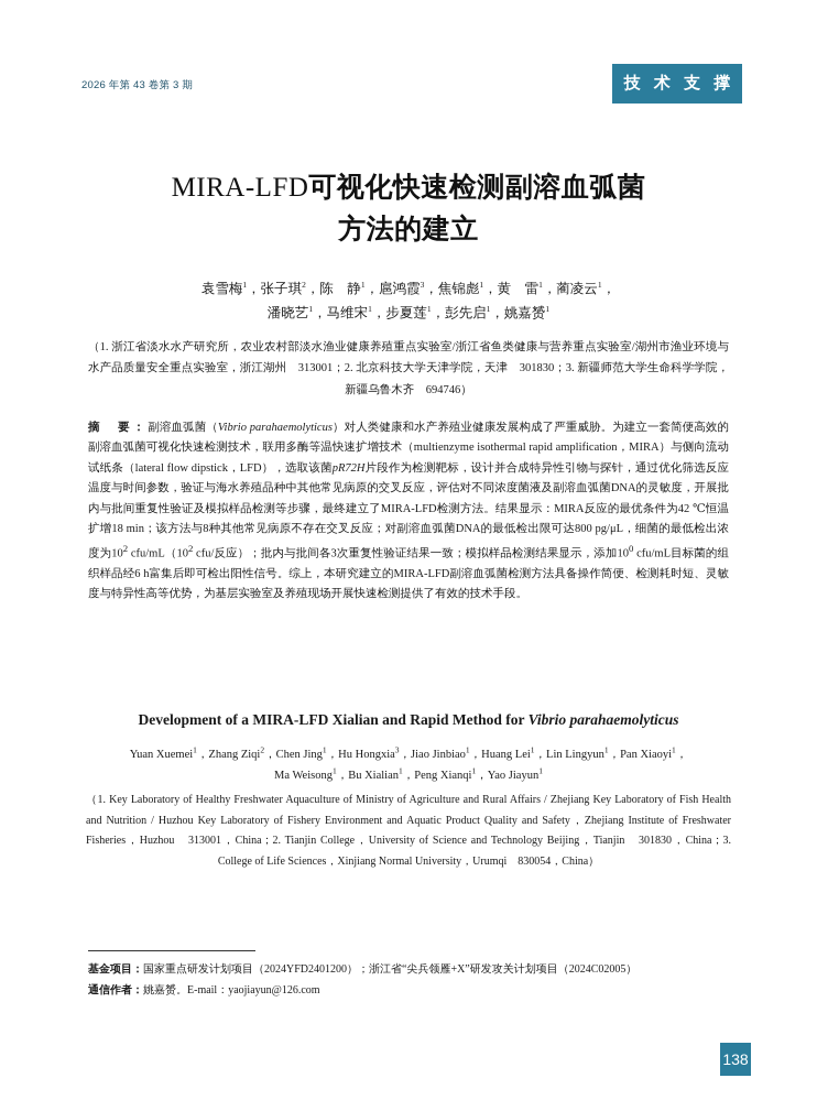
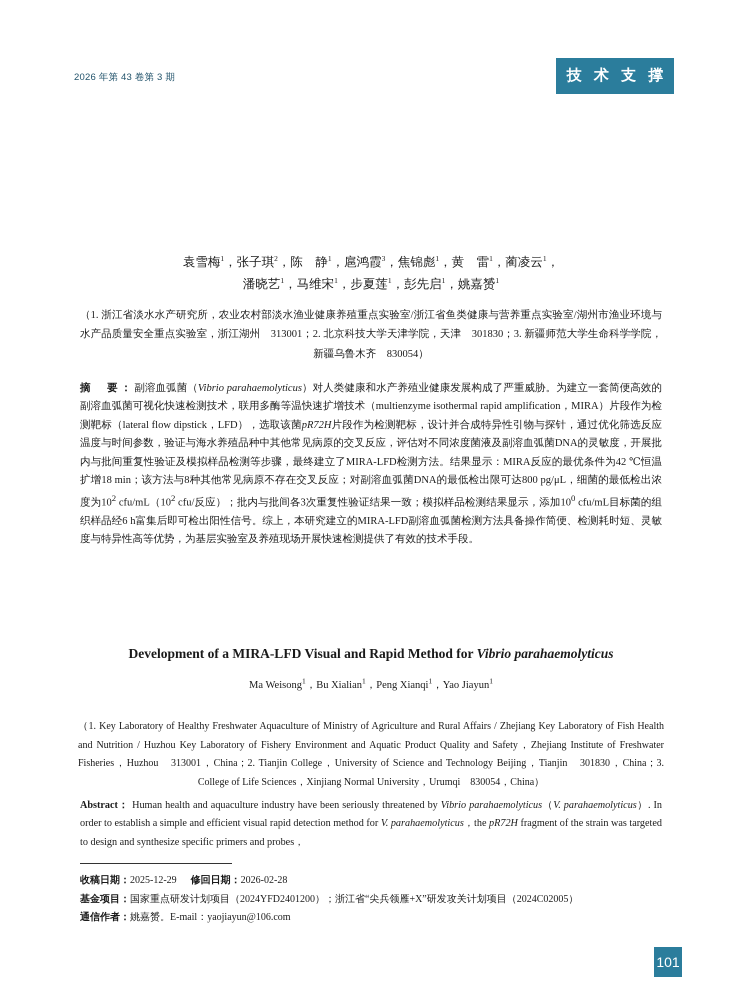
  2026 年第 43 卷第 3 期
  技 术 支 撑
- MIRA-LFD可视化快速检测副溶血弧菌
- 方法的建立
  袁雪梅1，张子琪2，陈 静1，扈鸿霞3，焦锦彪1，黄 雷1，蔺凌云1，
  潘晓艺1，马维宋1，步夏莲1，彭先启1，姚嘉赟1
- （1. 浙江省淡水水产研究所，农业农村部淡水渔业健康养殖重点实验室/浙江省鱼类健康与营养重点实验室/湖州市渔业环境与水产品质量安全重点实验室，浙江湖州 313001；2. 北京科技大学天津学院，天津 301830；3. 新疆师范大学生命科学学院，新疆乌鲁木齐 694746）
+ （1. 浙江省淡水水产研究所，农业农村部淡水渔业健康养殖重点实验室/浙江省鱼类健康与营养重点实验室/湖州市渔业环境与水产品质量安全重点实验室，浙江湖州 313001；2. 北京科技大学天津学院，天津 301830；3. 新疆师范大学生命科学学院，新疆乌鲁木齐 830054）
- 摘 要：副溶血弧菌（Vibrio parahaemolyticus）对人类健康和水产养殖业健康发展构成了严重威胁。为建立一套简便高效的副溶血弧菌可视化快速检测技术，联用多酶等温快速扩增技术（multienzyme isothermal rapid amplification，MIRA）与侧向流动试纸条（lateral flow dipstick，LFD），选取该菌pR72H片段作为检测靶标，设计并合成特异性引物与探针，通过优化筛选反应温度与时间参数，验证与海水养殖品种中其他常见病原的交叉反应，评估对不同浓度菌液及副溶血弧菌DNA的灵敏度，开展批内与批间重复性验证及模拟样品检测等步骤，最终建立了MIRA-LFD检测方法。结果显示：MIRA反应的最优条件为42 ℃恒温扩增18 min；该方法与8种其他常见病原不存在交叉反应；对副溶血弧菌DNA的最低检出限可达800 pg/μL，细菌的最低检出浓度为102 cfu/mL（102 cfu/反应）；批内与批间各3次重复性验证结果一致；模拟样品检测结果显示，添加100 cfu/mL目标菌的组织样品经6 h富集后即可检出阳性信号。综上，本研究建立的MIRA-LFD副溶血弧菌检测方法具备操作简便、检测耗时短、灵敏度与特异性高等优势，为基层实验室及养殖现场开展快速检测提供了有效的技术手段。
+ 摘 要：副溶血弧菌（Vibrio parahaemolyticus）对人类健康和水产养殖业健康发展构成了严重威胁。为建立一套简便高效的副溶血弧菌可视化快速检测技术，联用多酶等温快速扩增技术（multienzyme isothermal rapid amplification，MIRA）片段作为检测靶标（lateral flow dipstick，LFD），选取该菌pR72H片段作为检测靶标，设计并合成特异性引物与探针，通过优化筛选反应温度与时间参数，验证与海水养殖品种中其他常见病原的交叉反应，评估对不同浓度菌液及副溶血弧菌DNA的灵敏度，开展批内与批间重复性验证及模拟样品检测等步骤，最终建立了MIRA-LFD检测方法。结果显示：MIRA反应的最优条件为42 ℃恒温扩增18 min；该方法与8种其他常见病原不存在交叉反应；对副溶血弧菌DNA的最低检出限可达800 pg/μL，细菌的最低检出浓度为102 cfu/mL（102 cfu/反应）；批内与批间各3次重复性验证结果一致；模拟样品检测结果显示，添加100 cfu/mL目标菌的组织样品经6 h富集后即可检出阳性信号。综上，本研究建立的MIRA-LFD副溶血弧菌检测方法具备操作简便、检测耗时短、灵敏度与特异性高等优势，为基层实验室及养殖现场开展快速检测提供了有效的技术手段。
- Development of a MIRA-LFD Xialian and Rapid Method for Vibrio parahaemolyticus
+ Development of a MIRA-LFD Visual and Rapid Method for Vibrio parahaemolyticus
- Yuan Xuemei1，Zhang Ziqi2，Chen Jing1，Hu Hongxia3，Jiao Jinbiao1，Huang Lei1，Lin Lingyun1，Pan Xiaoyi1，
  Ma Weisong1，Bu Xialian1，Peng Xianqi1，Yao Jiayun1
  （1. Key Laboratory of Healthy Freshwater Aquaculture of Ministry of Agriculture and Rural Affairs / Zhejiang Key Laboratory of Fish Health and Nutrition / Huzhou Key Laboratory of Fishery Environment and Aquatic Product Quality and Safety，Zhejiang Institute of Freshwater Fisheries，Huzhou 313001，China；2. Tianjin College，University of Science and Technology Beijing，Tianjin 301830，China；3. College of Life Sciences，Xinjiang Normal University，Urumqi 830054，China）
+ Abstract： Human health and aquaculture industry have been seriously threatened by Vibrio parahaemolyticus（V. parahaemolyticus）. In order to establish a simple and efficient visual rapid detection method for V. parahaemolyticus，the pR72H fragment of the strain was targeted to design and synthesize specific primers and probes，
+ 收稿日期：2025-12-29 修回日期：2026-02-28
  基金项目：国家重点研发计划项目（2024YFD2401200）；浙江省“尖兵领雁+X”研发攻关计划项目（2024C02005）
- 通信作者：姚嘉赟。E-mail：yaojiayun@126.com
+ 通信作者：姚嘉赟。E-mail：yaojiayun@106.com
- 138
+ 101
